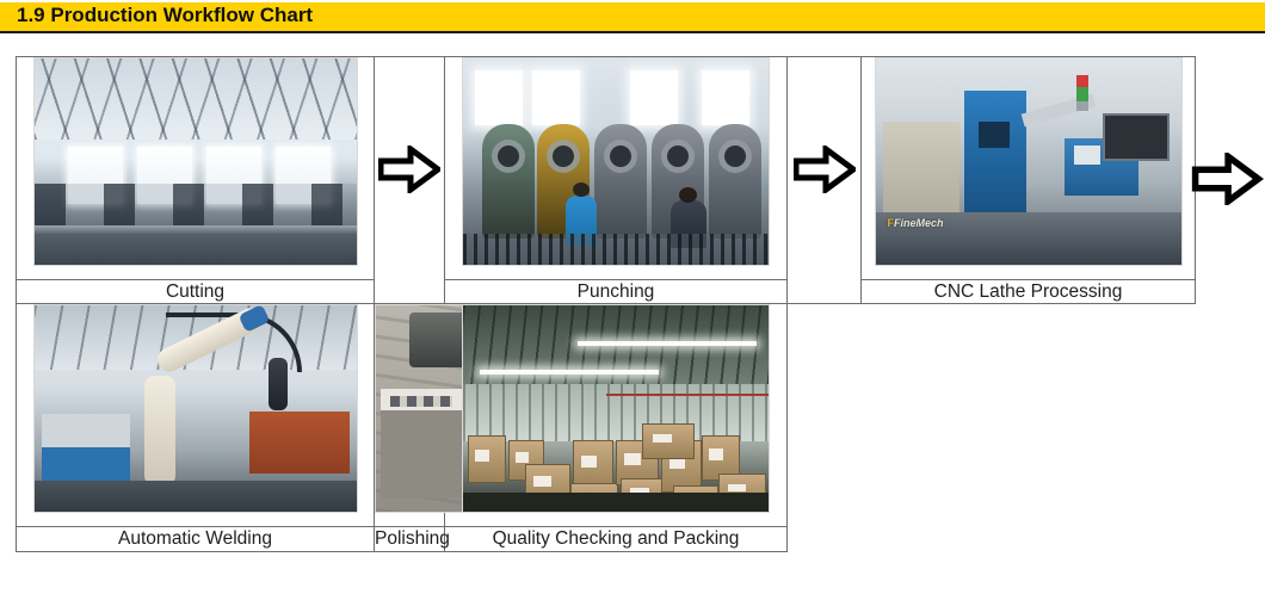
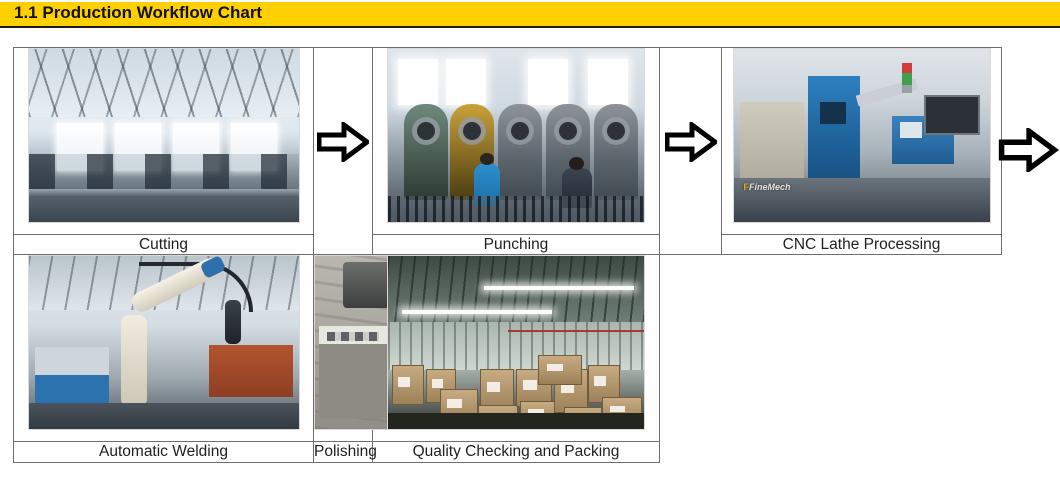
- 1.9 Production Workflow Chart
+ 1.1 Production Workflow Chart
  				FFineMech
  Cutting	Punching	CNC Lathe Processing
  Automatic Welding	Polishing	Quality Checking and Packing
